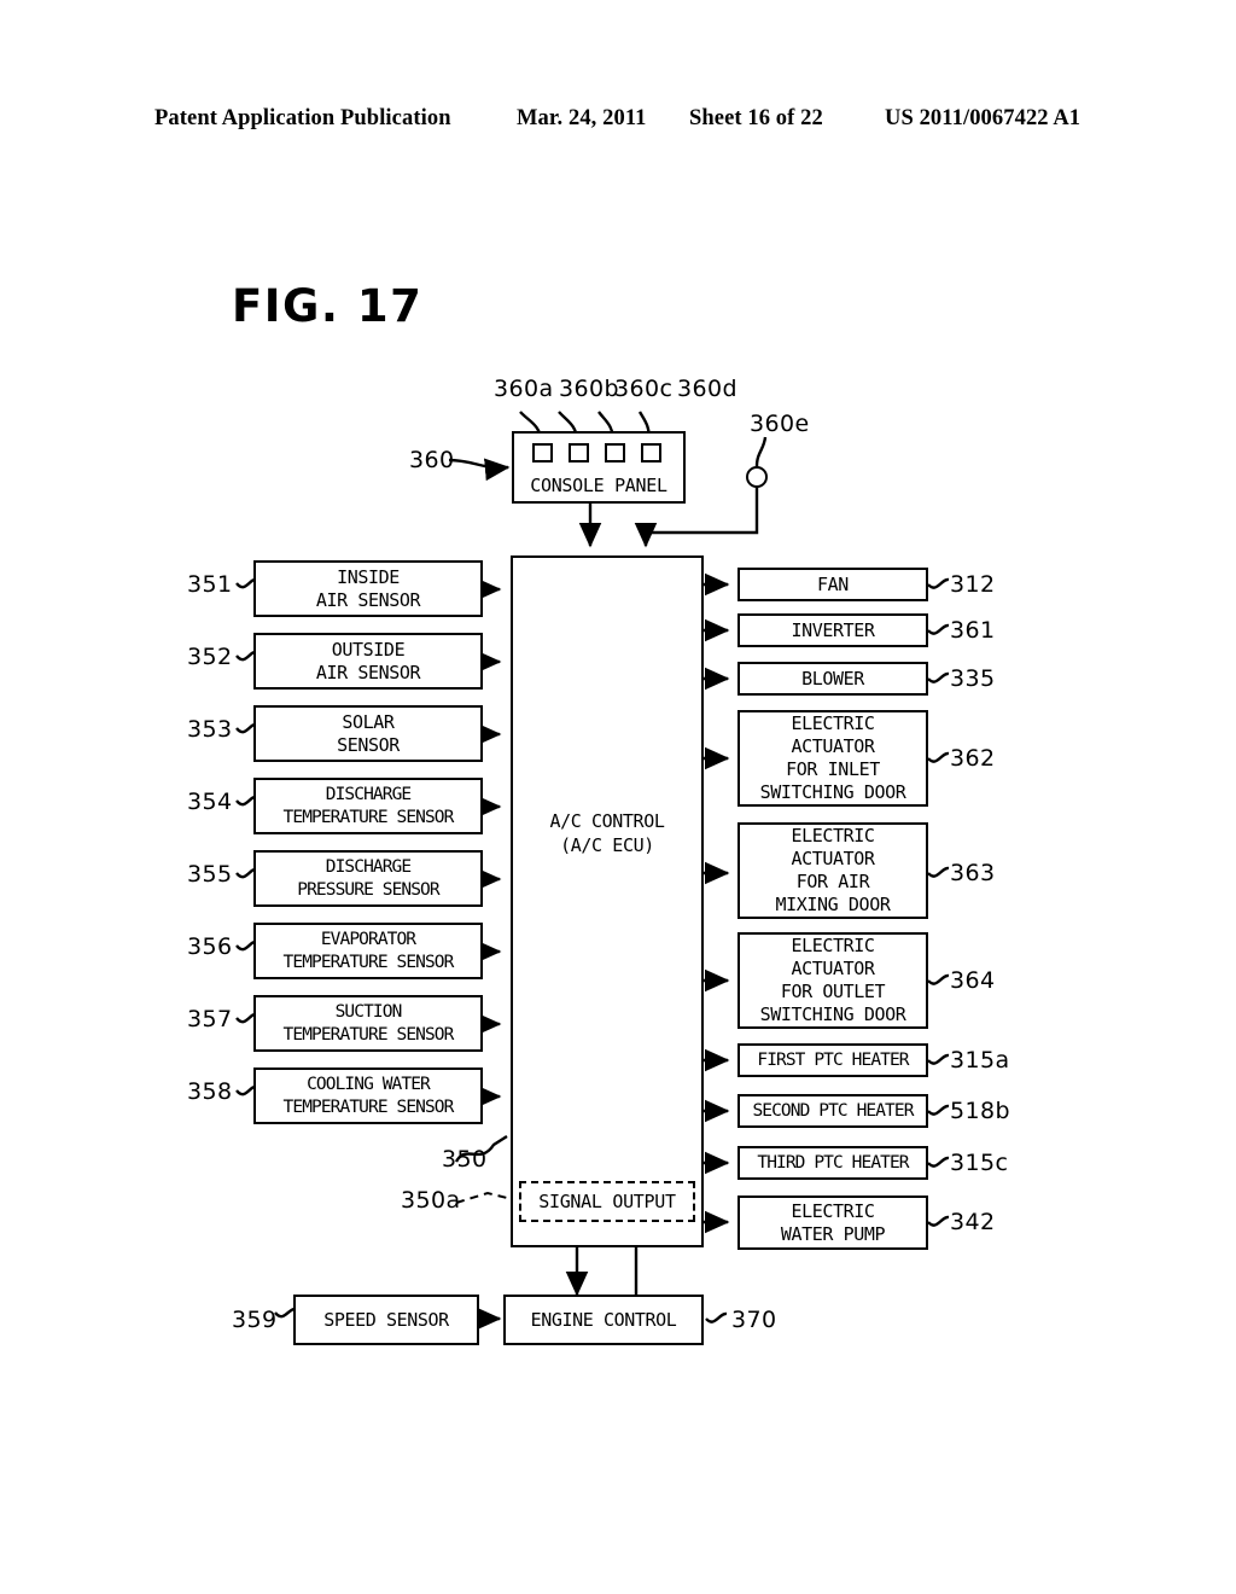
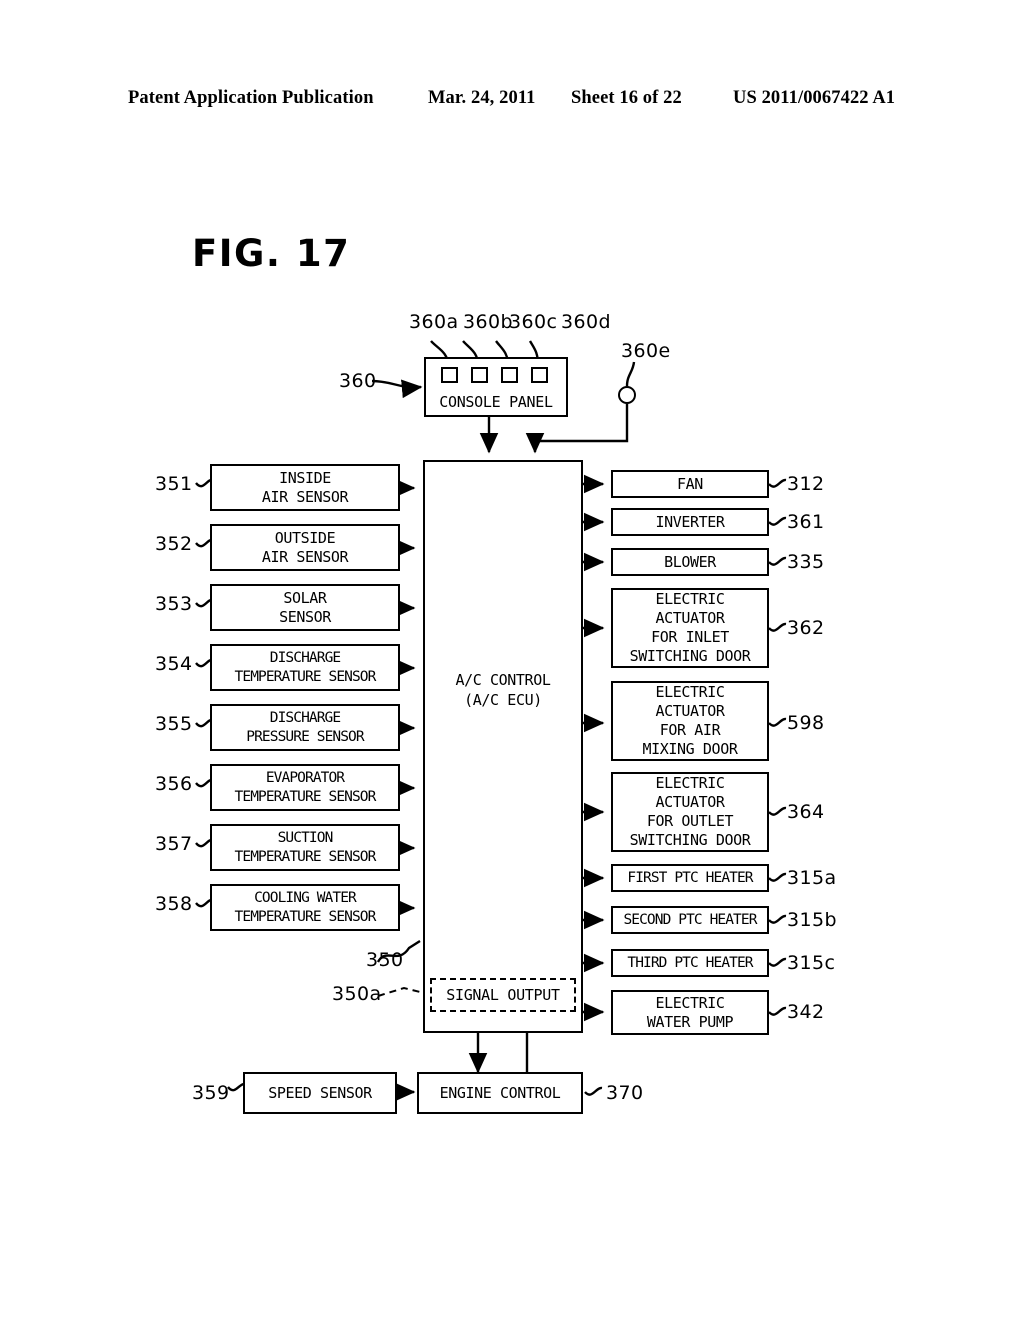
  Patent Application Publication
  Mar. 24, 2011
  Sheet 16 of 22
  US 2011/0067422 A1
  FIG. 17
  CONSOLE PANEL
  360
  360a
  360b
  360c
  360d
  360e
  A/C CONTROL
  (A/C ECU)
  SIGNAL OUTPUT
  350
  350a
  INSIDE
  AIR SENSOR
  OUTSIDE
  AIR SENSOR
  SOLAR
  SENSOR
  DISCHARGE
  TEMPERATURE SENSOR
  DISCHARGE
  PRESSURE SENSOR
  EVAPORATOR
  TEMPERATURE SENSOR
  SUCTION
  TEMPERATURE SENSOR
  COOLING WATER
  TEMPERATURE SENSOR
  351
  352
  353
  354
  355
  356
  357
  358
  FAN
  INVERTER
  BLOWER
  ELECTRIC
  ACTUATOR
  FOR INLET
  SWITCHING DOOR
  ELECTRIC
  ACTUATOR
  FOR AIR
  MIXING DOOR
  ELECTRIC
  ACTUATOR
  FOR OUTLET
  SWITCHING DOOR
  FIRST PTC HEATER
  SECOND PTC HEATER
  THIRD PTC HEATER
  ELECTRIC
  WATER PUMP
  312
  361
  335
  362
- 363
+ 598
  364
  315a
- 518b
+ 315b
  315c
  342
  SPEED SENSOR
  ENGINE CONTROL
  359
  370
